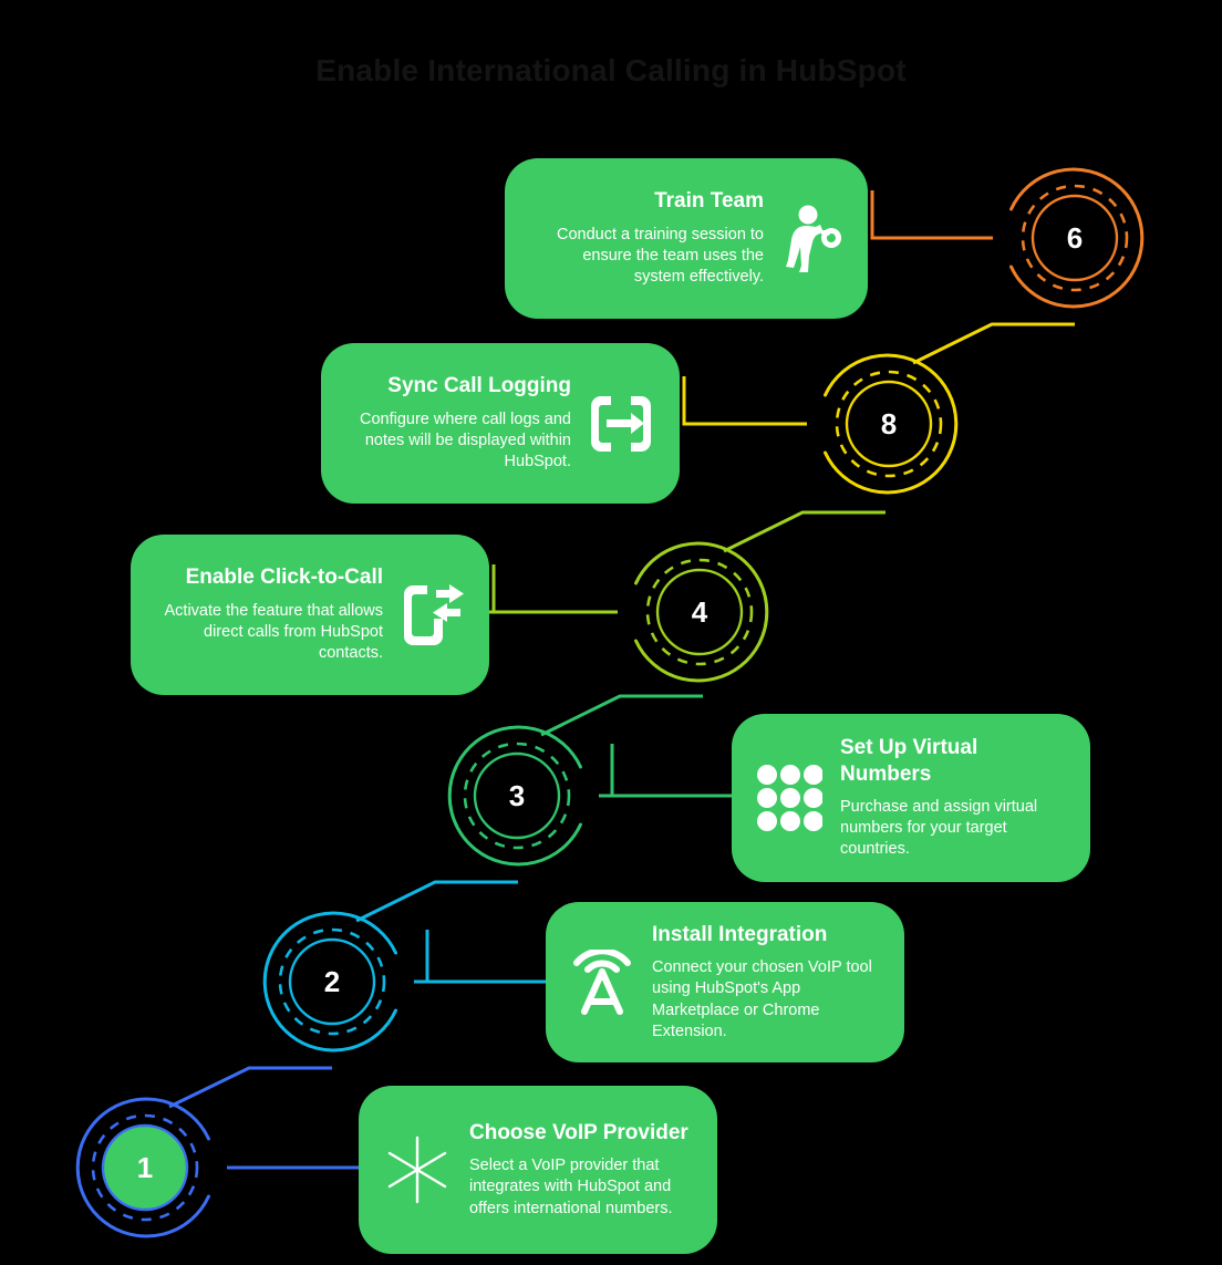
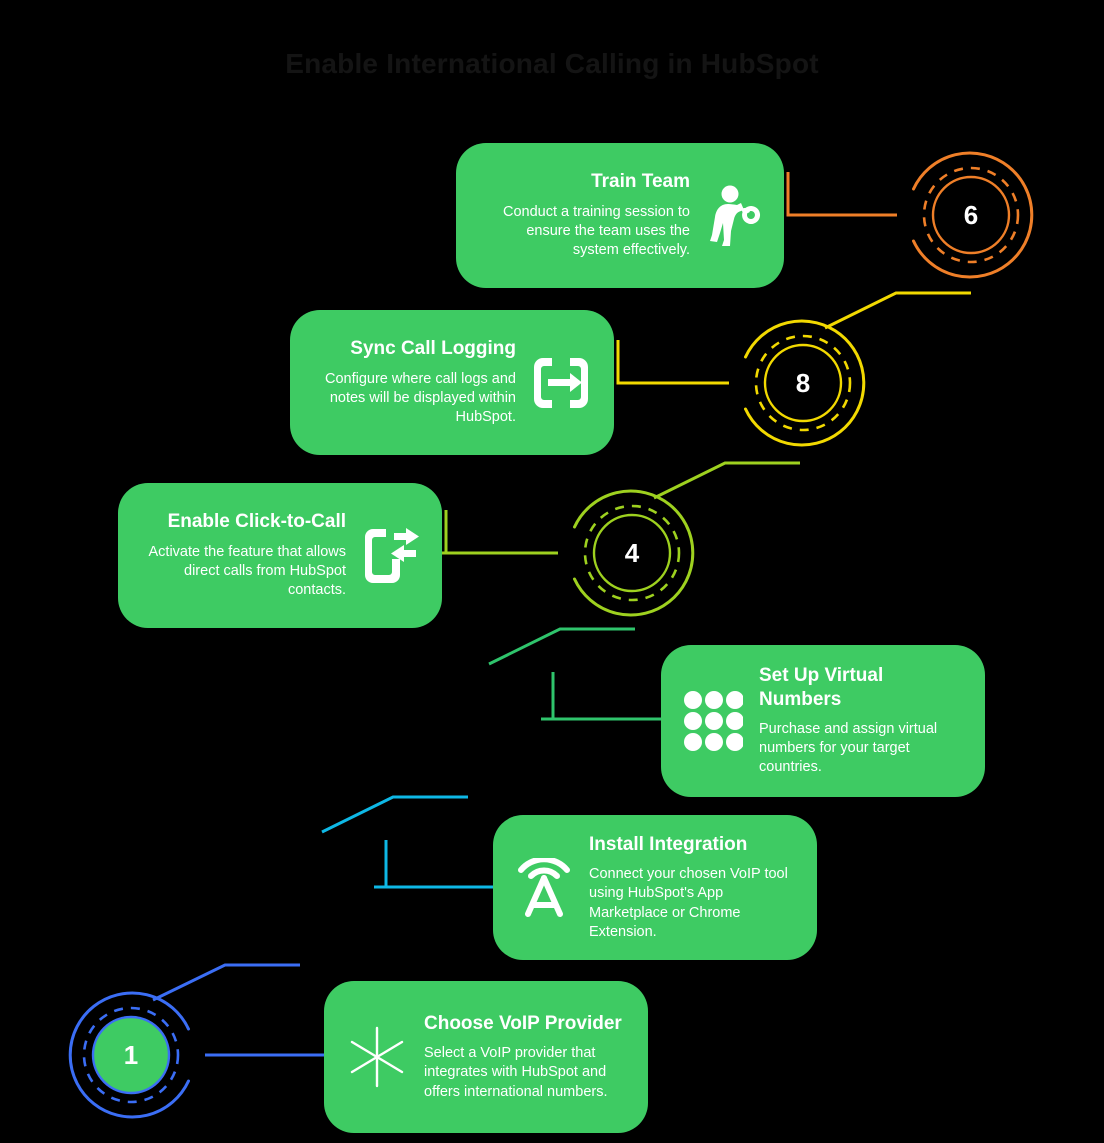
  1
- 2
- 3
  4
  8
  6
  Train Team
  Conduct a training session to ensure the team uses the system effectively.
  Sync Call Logging
  Configure where call logs and notes will be displayed within HubSpot.
  Enable Click-to-Call
  Activate the feature that allows direct calls from HubSpot contacts.
  Set Up Virtual Numbers
  Purchase and assign virtual numbers for your target countries.
  Install Integration
  Connect your chosen VoIP tool using HubSpot's App Marketplace or Chrome Extension.
  Choose VoIP Provider
  Select a VoIP provider that integrates with HubSpot and offers international numbers.
